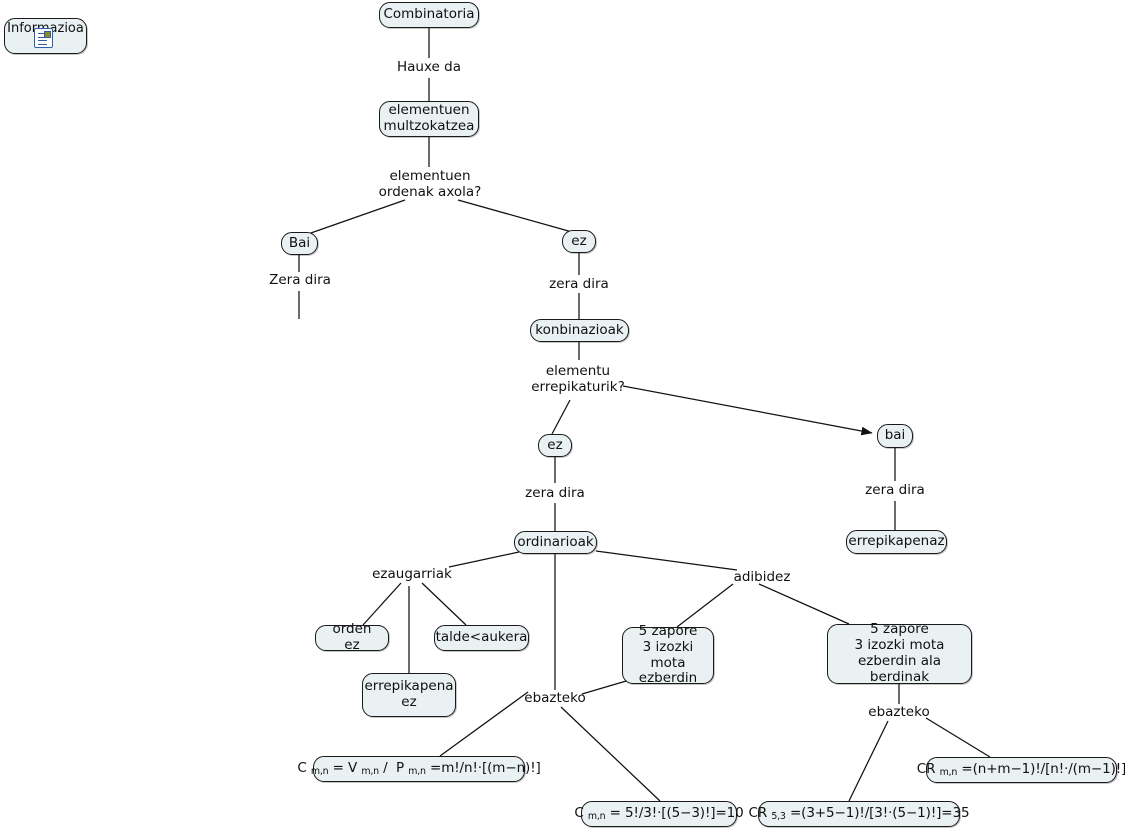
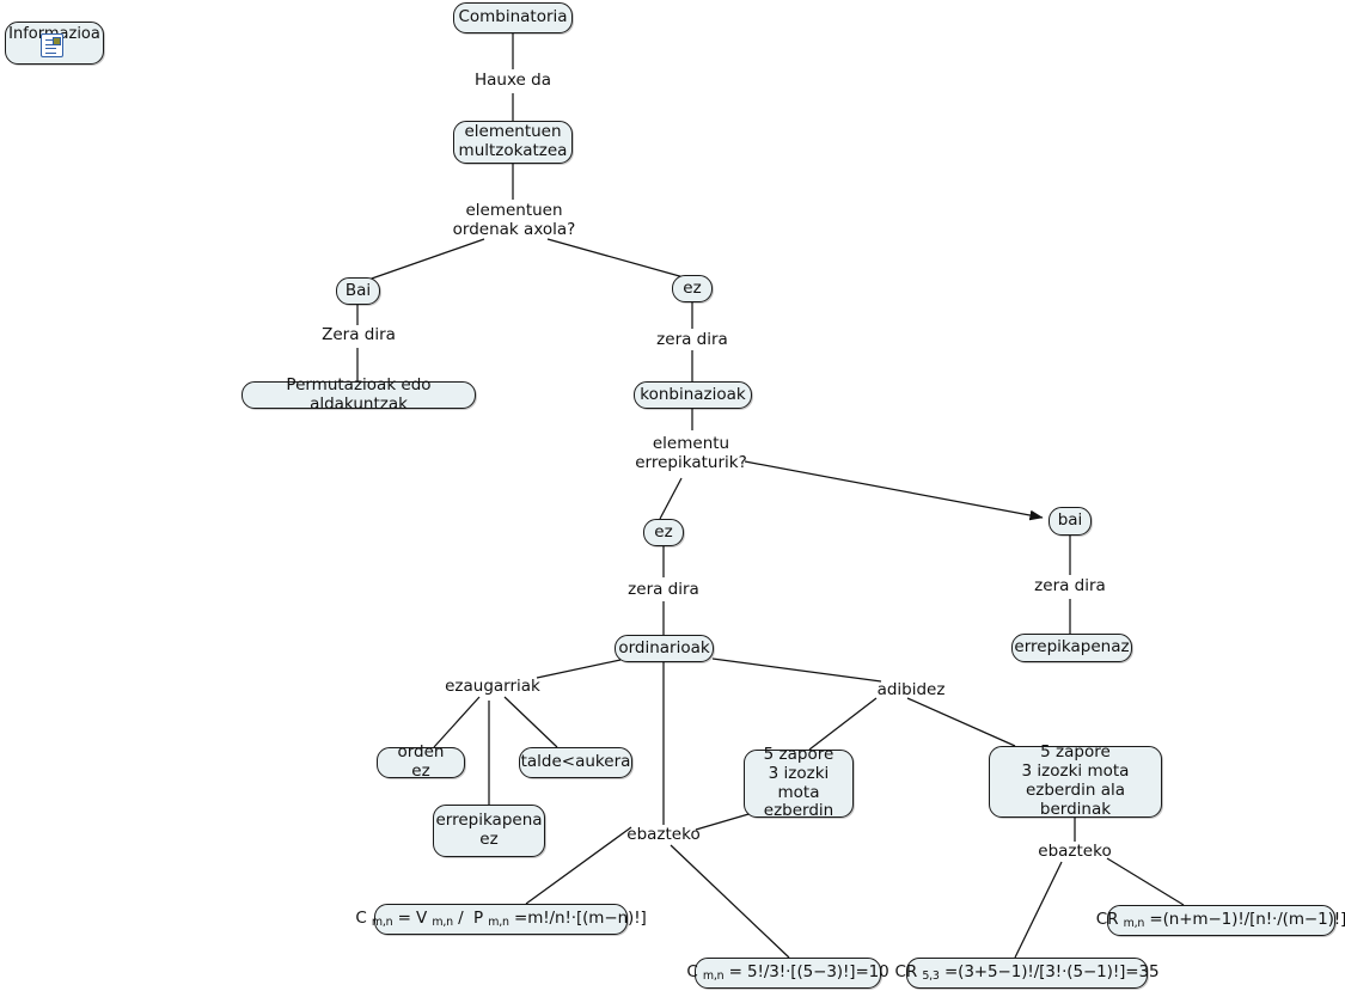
  Infoazioa
  Combinatoria
  elementuen
  multzokatzea
  Bai
  ez
+ Permutazioak edo aldakuntzak
  konbinazioak
  ez
  bai
  ordinarioak
  errepikapenaz
  orden ez
  errepikapena
  ez
  talde<aukera
  5 zapore
  3 izozki mota
  ezberdin
  5 zapore
  3 izozki mota
  ezberdin ala berdinak
  C m,n = V m,n / P m,n =m!/n!·[(m−n)!]
  C m,n = 5!/3!·[(5−3)!]=10
  CR m,n =(n+m−1)!/[n!·/(m−1)!]
  CR 5,3 =(3+5−1)!/[3!·(5−1)!]=35
  Hauxe da
  elementuen
  ordenak axola?
  Zera dira
  zera dira
  elementu
  errepikaturik?
  zera dira
  zera dira
  ezaugarriak
  adibidez
  ebazteko
  ebazteko
